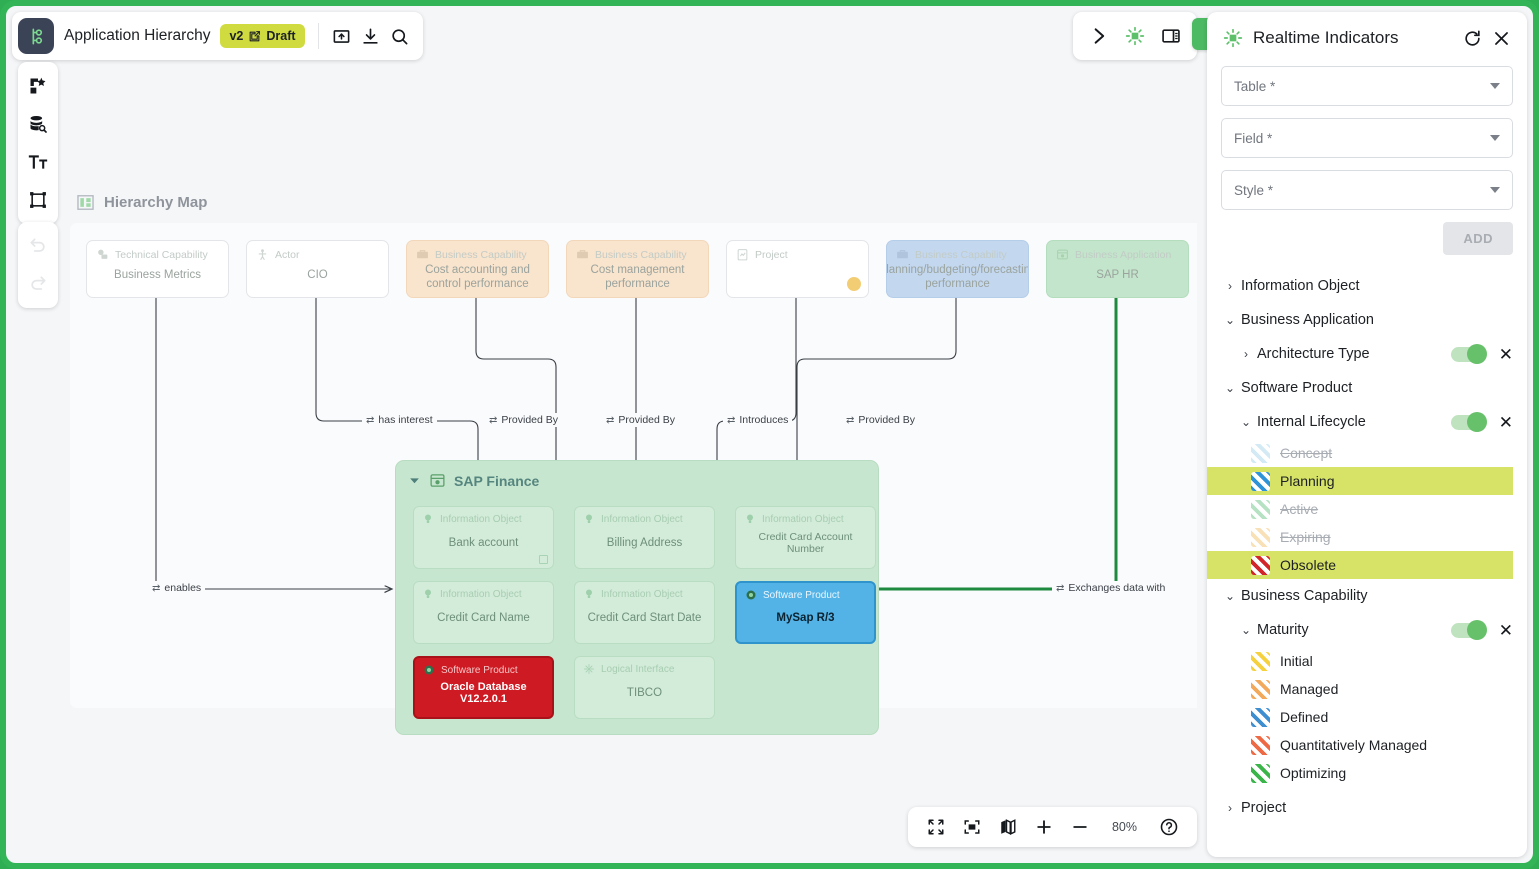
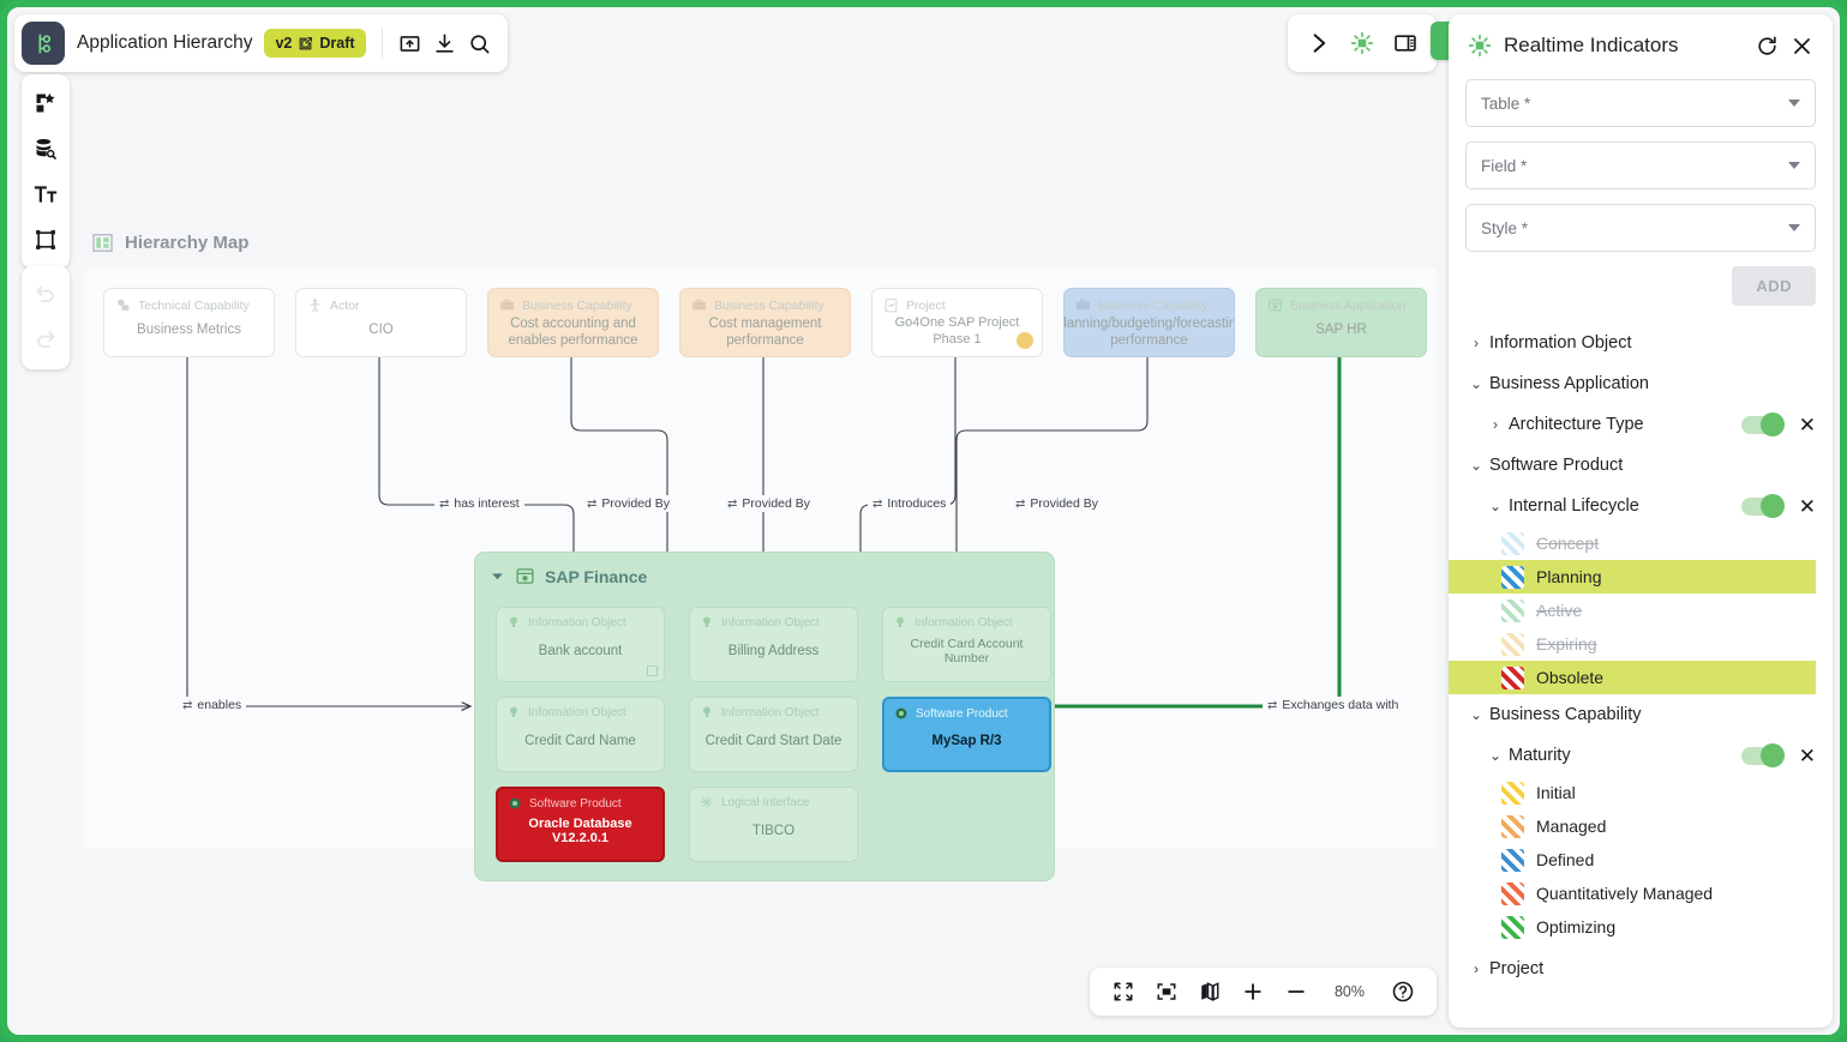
  Application Hierarchy
  v2
  Draft
  Hierarchy Map
  Technical Capability
  Business Metrics
  Actor
  CIO
  Business Capability
- Cost accounting and control performance
+ Cost accounting and enables performance
  Business Capability
  Cost management performance
  Project
+ Go4One SAP Project Phase 1
  Business Capability
  lanning/budgeting/forecastin performance
  Business Application
  SAP HR
  ⇄
  has interest
  ⇄
  Provided By
  ⇄
  Provided By
  ⇄
  Introduces
  ⇄
  Provided By
  ⇄
  enables
  ⇄
  Exchanges data with
  SAP Finance
  Information Object
  Bank account
  Information Object
  Billing Address
  Information Object
  Credit Card Account Number
  Information Object
  Credit Card Name
  Information Object
  Credit Card Start Date
  Software Product
  MySap R/3
  Software Product
  Oracle Database V12.2.0.1
  Logical Interface
  TIBCO
  80%
  Realtime Indicators
  Table *
  Field *
  Style *
  ADD
  ›
  Information Object
  ⌄
  Business Application
  ›
  Architecture Type
  ✕
  ⌄
  Software Product
  ⌄
  Internal Lifecycle
  ✕
  Concept
  Planning
  Active
  Expiring
  Obsolete
  ⌄
  Business Capability
  ⌄
  Maturity
  ✕
  Initial
  Managed
  Defined
  Quantitatively Managed
  Optimizing
  ›
  Project
